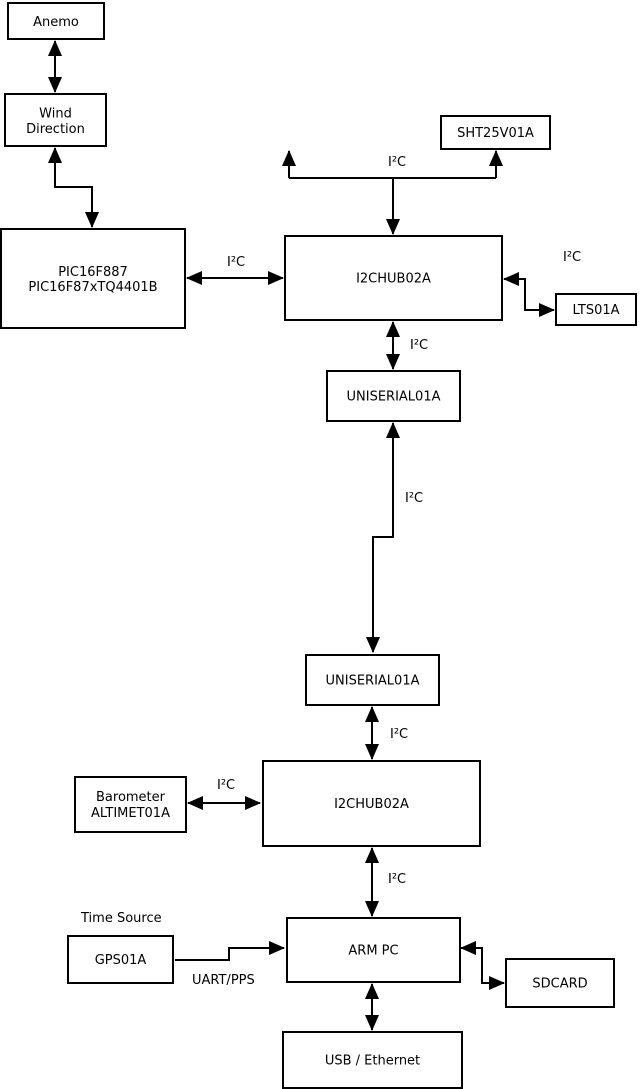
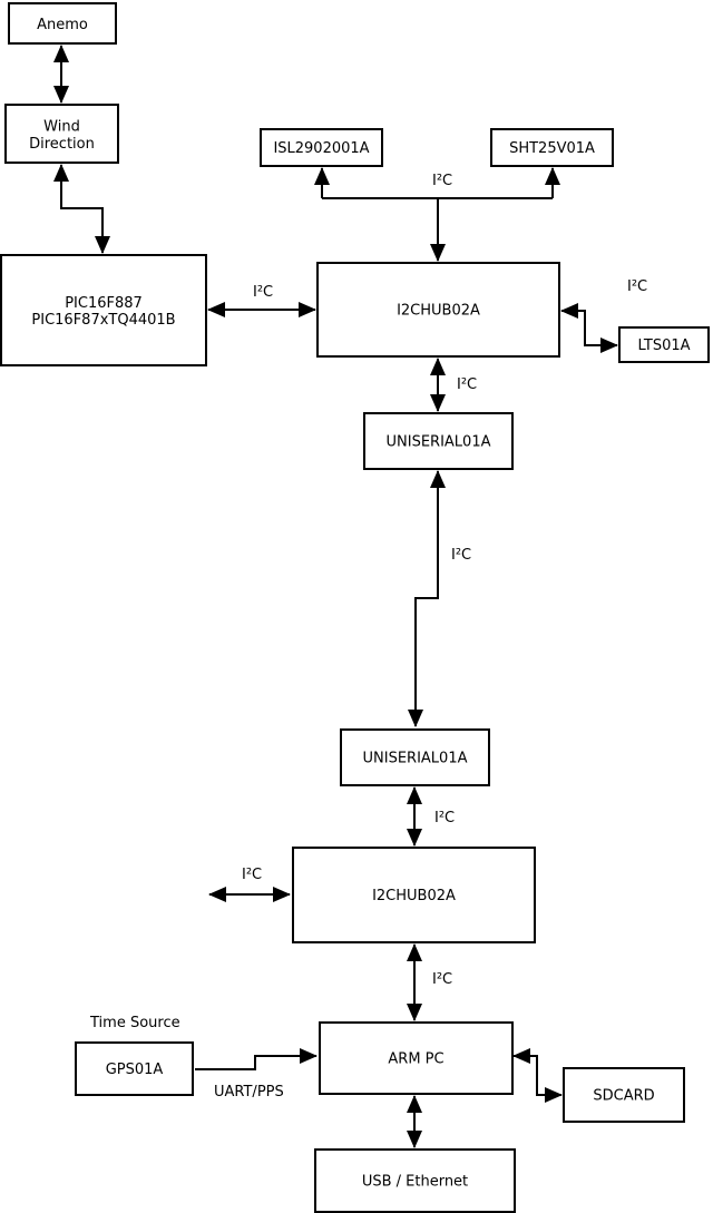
  I²C
  I²C
  I²C
  I²C
  I²C
  I²C
  I²C
  I²C
  Time Source
  UART/PPS
  Anemo
  Wind
  Direction
  PIC16F887
  PIC16F87xTQ4401B
+ ISL2902001A
  SHT25V01A
  I2CHUB02A
  LTS01A
  UNISERIAL01A
  UNISERIAL01A
  I2CHUB02A
- Barometer
- ALTIMET01A
  GPS01A
  ARM PC
  SDCARD
  USB / Ethernet
